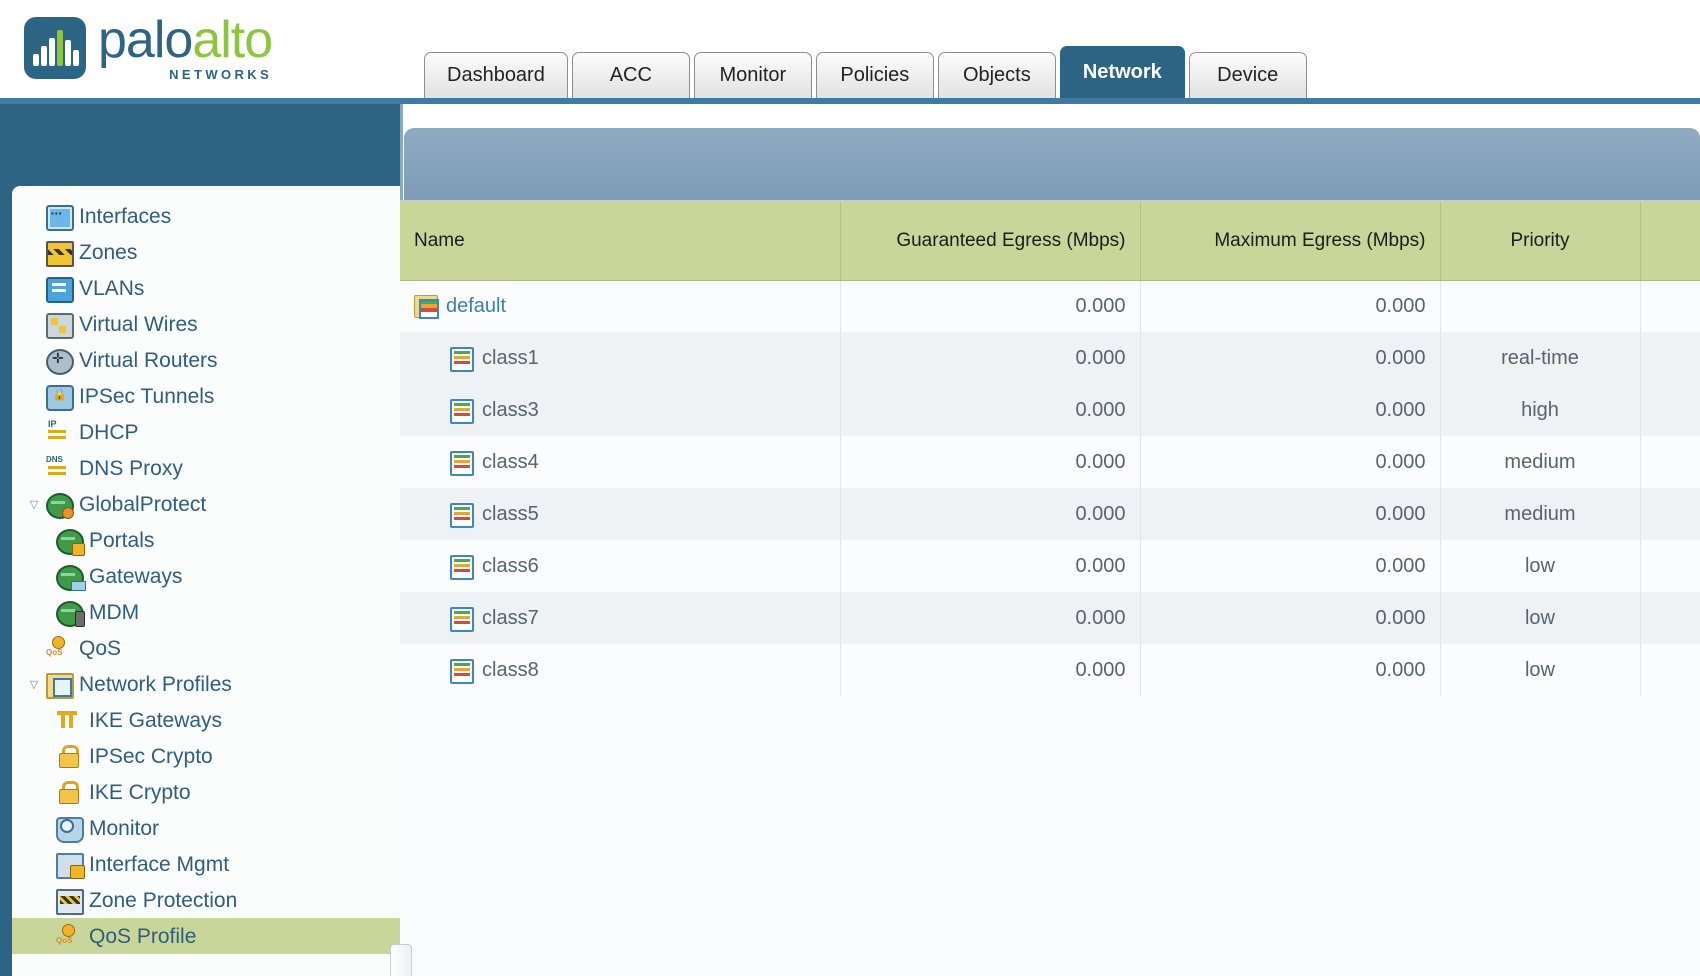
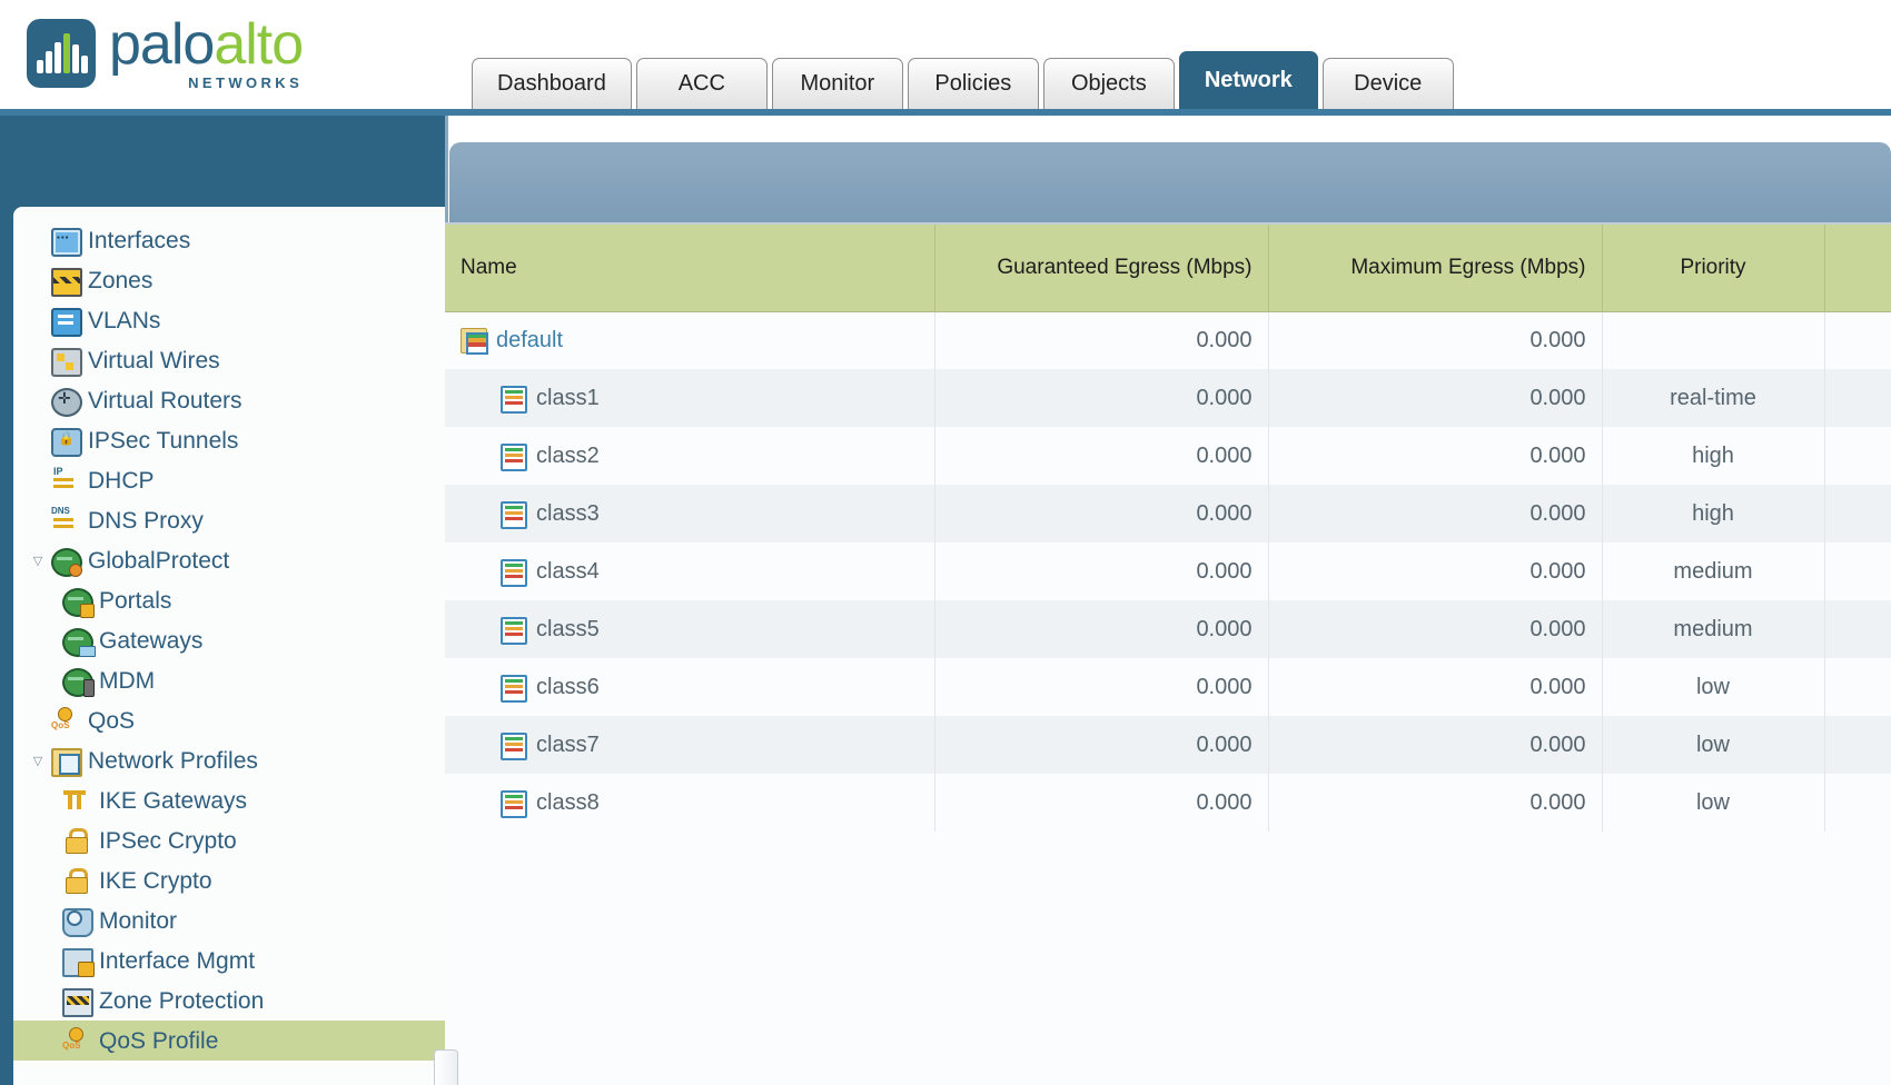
  paloalto
  NETWORKS
  Dashboard
  ACC
  Monitor
  Policies
  Objects
  Network
  Device
  Interfaces
  Zones
  VLANs
  Virtual Wires
  Virtual Routers
  IPSec Tunnels
  DHCP
  DNS Proxy
  ▽
  GlobalProtect
  Portals
  Gateways
  MDM
  QoS
  ▽
  Network Profiles
  IKE Gateways
  IPSec Crypto
  IKE Crypto
  Monitor
  Interface Mgmt
  Zone Protection
  QoS Profile
  Name	Guaranteed Egress (Mbps)	Maximum Egress (Mbps)	Priority
  default	0.000	0.000
  class1	0.000	0.000	real-time
+ class2	0.000	0.000	high
  class3	0.000	0.000	high
  class4	0.000	0.000	medium
  class5	0.000	0.000	medium
  class6	0.000	0.000	low
  class7	0.000	0.000	low
  class8	0.000	0.000	low
